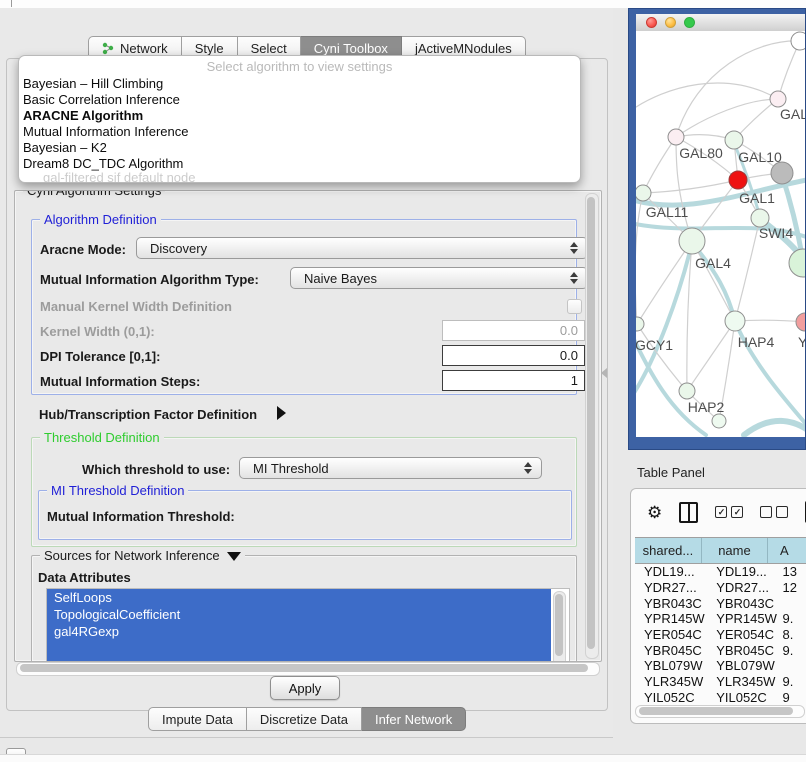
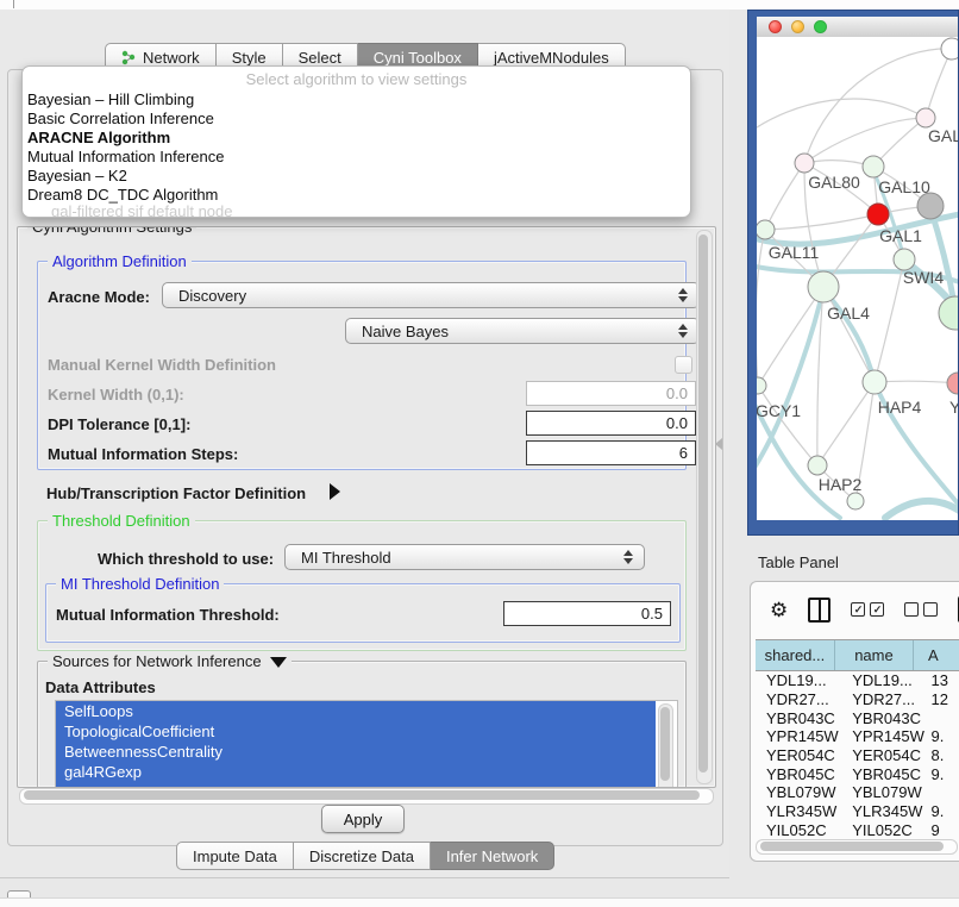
  Network
  Style
  Select
  Cyni Toolbox
  jActiveMNodules
  Select algorithm to view settings
  Bayesian – Hill Climbing
  Basic Correlation Inference
  ARACNE Algorithm
  Mutual Information Inference
  Bayesian – K2
  Dream8 DC_TDC Algorithm
  gal-filtered sif default node
  Cyni Algorithm Settings
  Algorithm Definition
  Aracne Mode:
  Discovery
- Mutual Information Algorithm Type:
  Naive Bayes
  Manual Kernel Width Definition
  Kernel Width (0,1):
  0.0
  DPI Tolerance [0,1]:
  0.0
  Mutual Information Steps:
- 1
+ 6
  Hub/Transcription Factor Definition
  Threshold Definition
  Which threshold to use:
  MI Threshold
  MI Threshold Definition
  Mutual Information Threshold:
+ 0.5
  Sources for Network Inference
  Data Attributes
  SelfLoops
  TopologicalCoefficient
+ BetweennessCentrality
  gal4RGexp
  Apply
  Impute Data
  Discretize Data
  Infer Network
  GAL
  GAL80
  GAL10
  GAL1
  GAL11
  SWI4
  GAL4
  GCY1
  HAP4
  Y
  HAP2
  Table Panel
  ⚙
  ✓
  ✓
  shared...
  name
  A
  YDL19...
  YDL19...
  13
  YDR27...
  YDR27...
  12
  YBR043C
  YBR043C
  YPR145W
  YPR145W
  9.
  YER054C
  YER054C
  8.
  YBR045C
  YBR045C
  9.
  YBL079W
  YBL079W
  YLR345W
  YLR345W
  9.
  YIL052C
  YIL052C
  9
